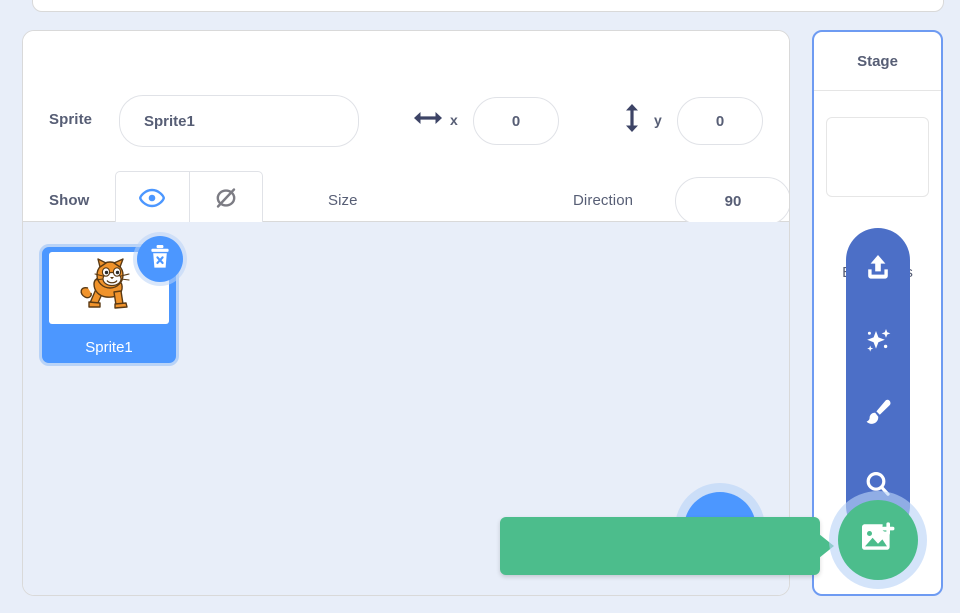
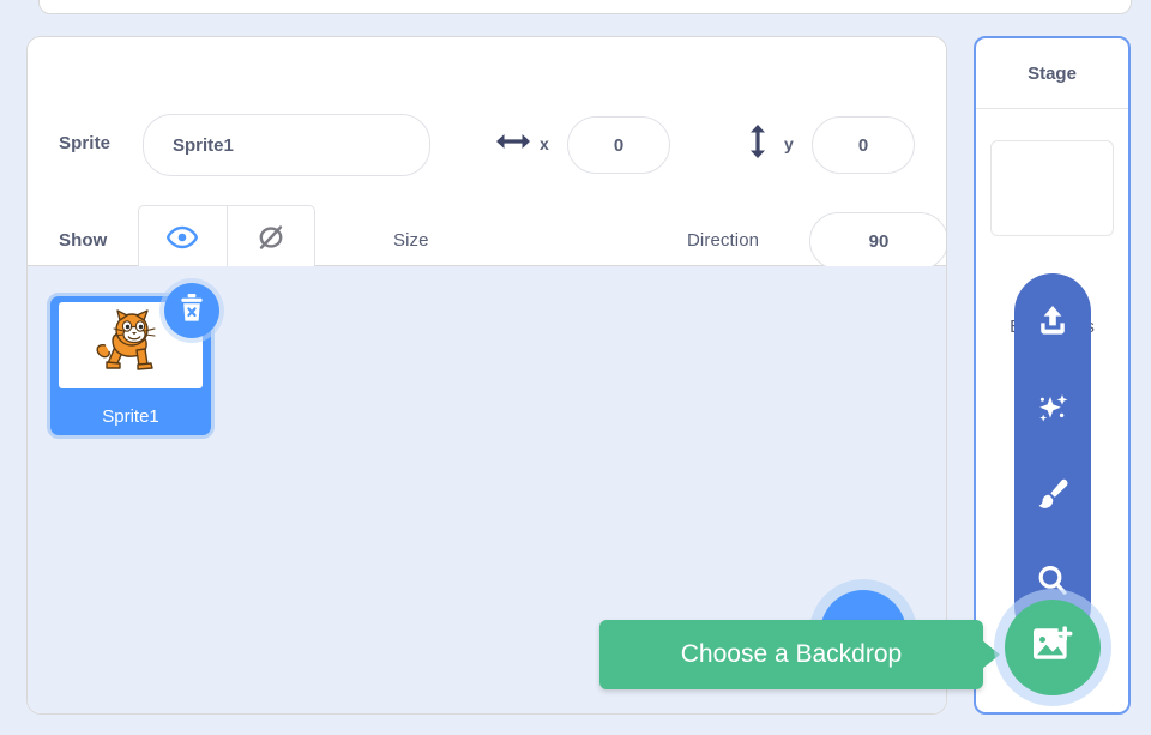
  Sprite
  Sprite1
  x
  0
  y
  0
  Show
  Size
  Direction
  90
  Sprite1
  Stage
+ Choose a Backdrop
